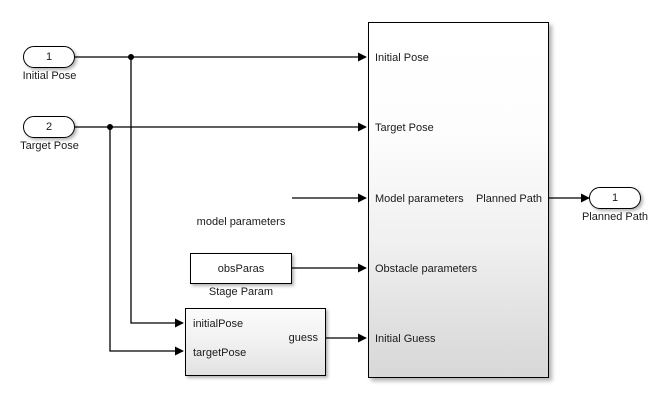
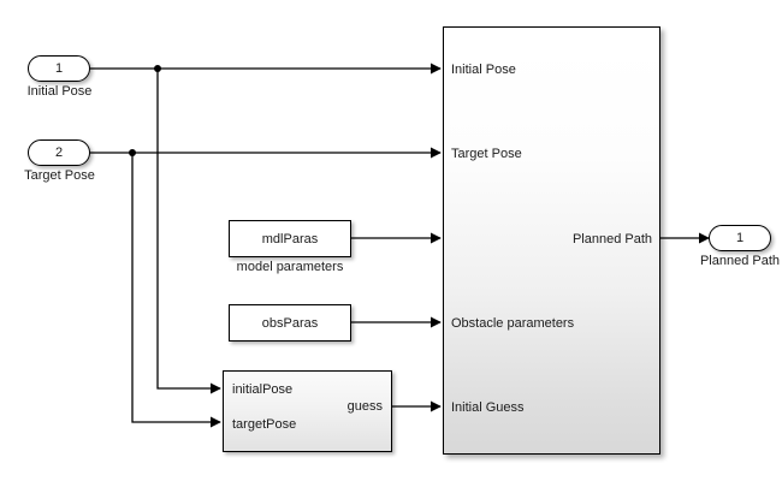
  1
  Initial Pose
  2
  Target Pose
+ mdlParas
  model parameters
  obsParas
- Stage Param
  initialPose
  targetPose
  guess
  Initial Pose
  Target Pose
- Model parameters
  Obstacle parameters
  Initial Guess
  Planned Path
  1
  Planned Path
